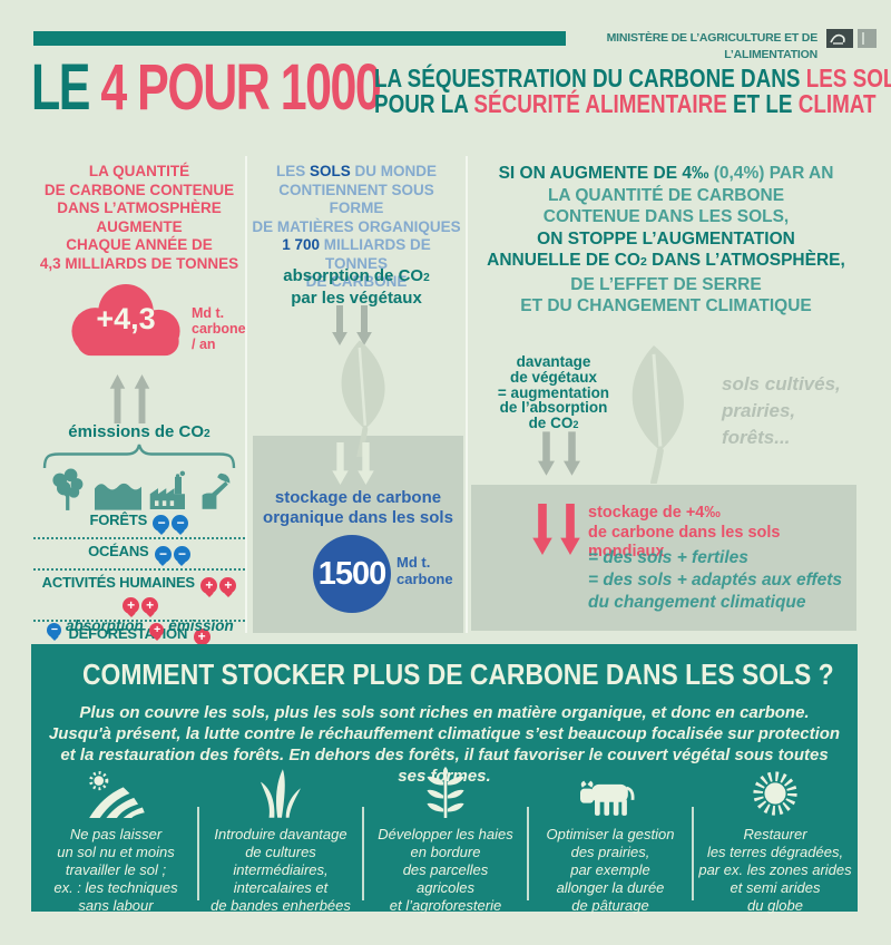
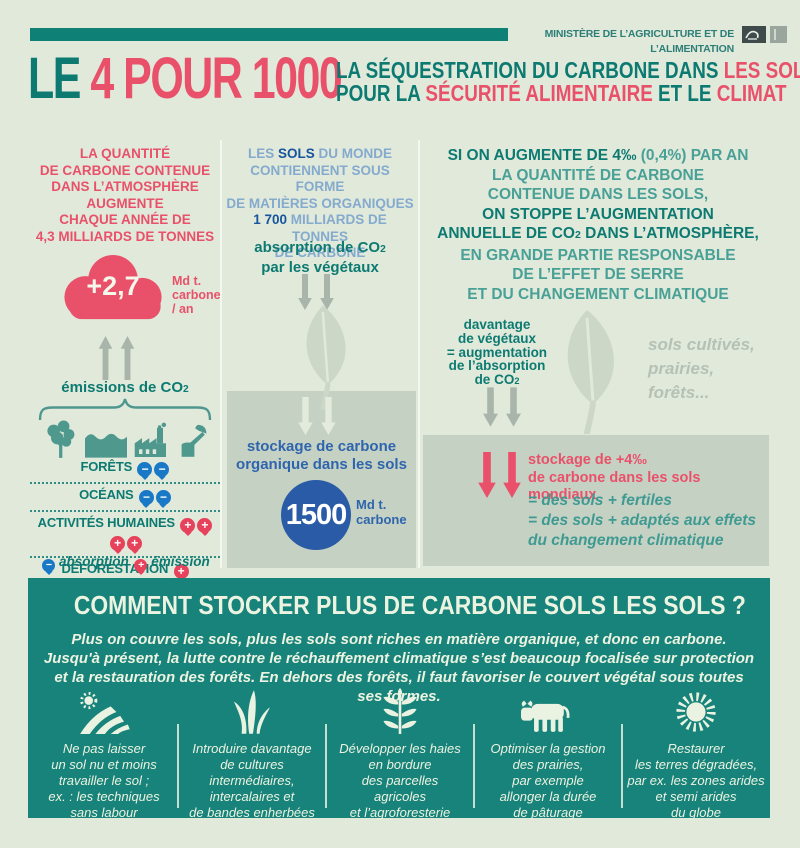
  MINISTÈRE DE L’AGRICULTURE ET DE L’ALIMENTATION
  LE 4 POUR 1000
  LA SÉQUESTRATION DU CARBONE DANS LES SOL
  POUR LA SÉCURITÉ ALIMENTAIRE ET LE CLIMAT
  LA QUANTITÉ
  DE CARBONE CONTENUE
  DANS L’ATMOSPHÈRE
  AUGMENTE
  CHAQUE ANNÉE DE
  4,3 MILLIARDS DE TONNES
- +4,3
+ +2,7
  Md t.
  carbone
  / an
  émissions de CO2
  FORÊTS − −
  OCÉANS − −
  ACTIVITÉS HUMAINES + ++ +
  DÉFORESTION +
  − absorption + émission
  LES SOLS DU MONDE
  CONTIENNENT SOUS FORME
  DE MATIÈRES ORGANIQUES
  1 700 MILLIARDS DE TONNES
  DE CARBONE
  absorption de CO2
  par les végétaux
  stockage de carbone
  organique dans les sols
  1500
  Md t.
  carbone
  SI ON AUGMENTE DE 4‰ (0,4%) PAR AN
  LA QUANTITÉ DE CARBONE
  CONTENUE DANS LES SOLS,
  ON STOPPE L’AUGMENTATION
  ANNUELLE DE CO2 DANS L’ATMOSPHÈRE,
+ EN GRANDE PARTIE RESPONSABLE
  DE L’EFFET DE SERRE
  ET DU CHANGEMENT CLIMATIQUE
  davantage
  de végétaux
  = augmentation
  de l’absorption
  de CO2
  sols cultivés,
  prairies,
  forêts...
  stockage de +4‰
  de carbone dans les sols mondiaux
  = des sols + fertiles
  = des sols + adaptés aux effets
  du changement climatique
- COMMENT STOCKER PLUS DE CARBONE DANS LES SOLS ?
+ COMMENT STOCKER PLUS DE CARBONE SOLS LES SOLS ?
  Plus on couvre les sols, plus les sols sont riches en matière organique, et donc en carbone.
  Jusqu'à présent, la lutte contre le réchauffement climatique s’est beaucoup focalisée sur protection
  et la restauration des forêts. En dehors des forêts, il faut favoriser le couvert végétal sous toutes ses formes.
  Ne pas laisser
  un sol nu et moins
  travailler le sol ;
  ex. : les techniques
  sans labour
  Introduire davantage
  de cultures
  intermédiaires,
  intercalaires et
  de bandes enherbées
  Développer les haies
  en bordure
  des parcelles
  agricoles
  et l’agroforesterie
  Optimiser la gestion
  des prairies,
  par exemple
  allonger la durée
  de pâturage
  Restaurer
  les terres dégradées,
  par ex. les zones arides
  et semi arides
  du globe
